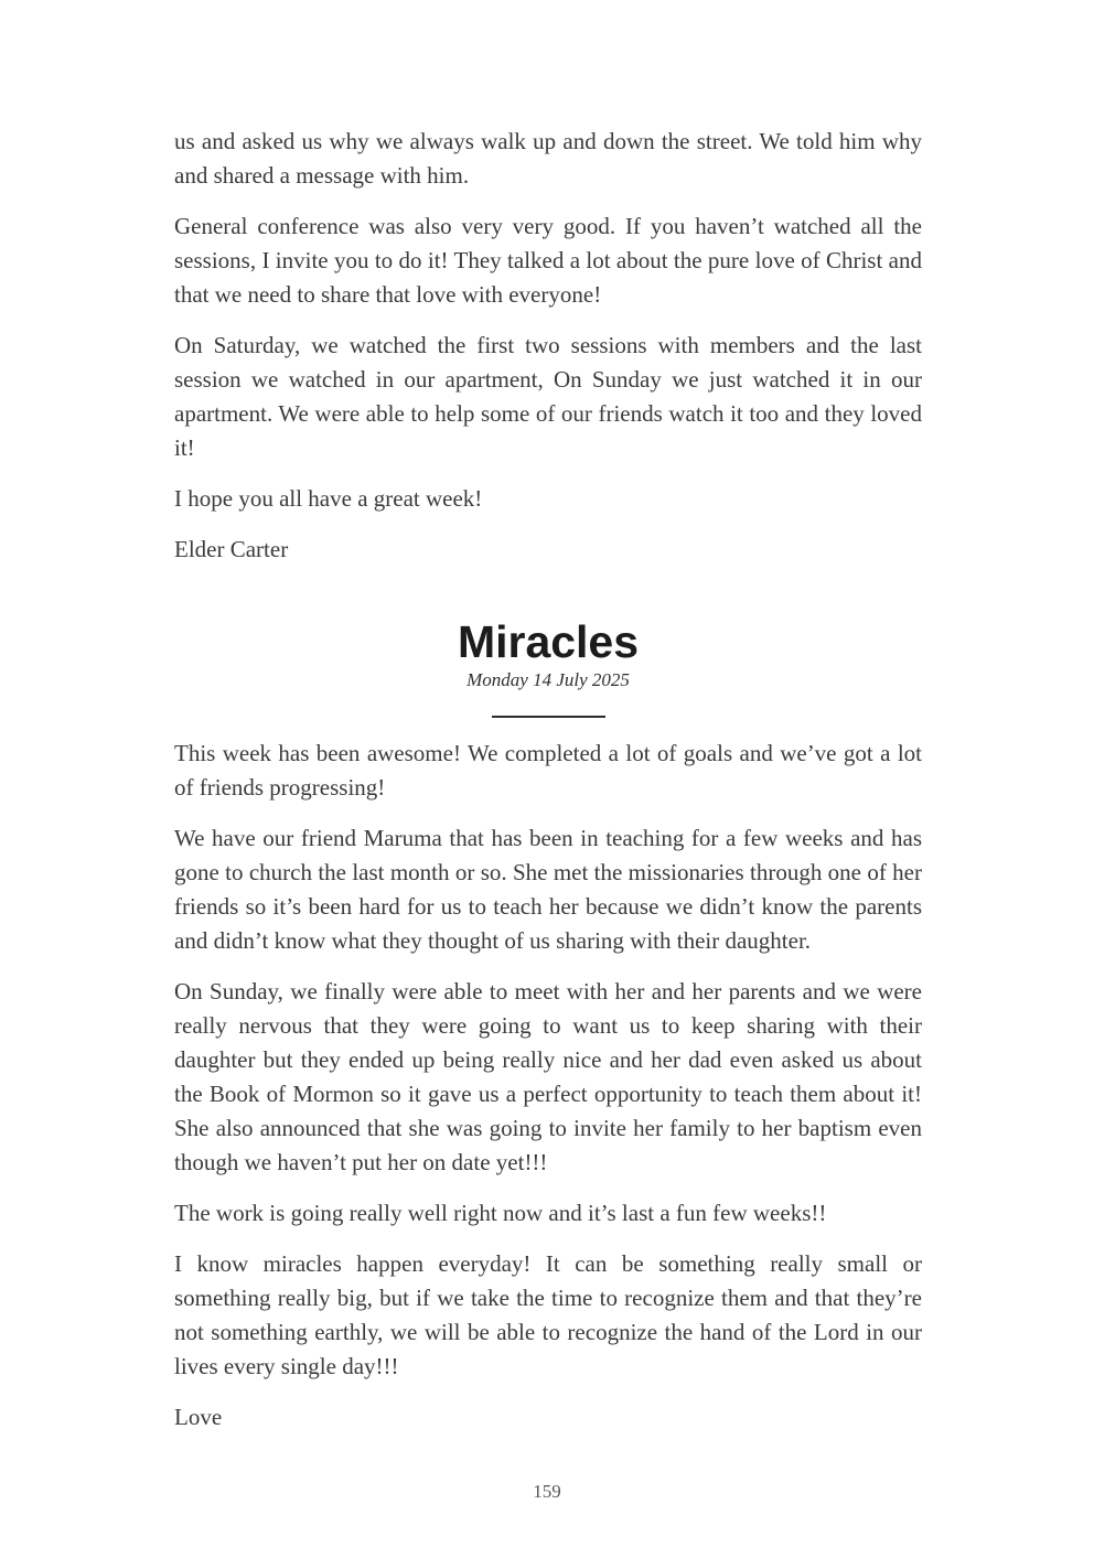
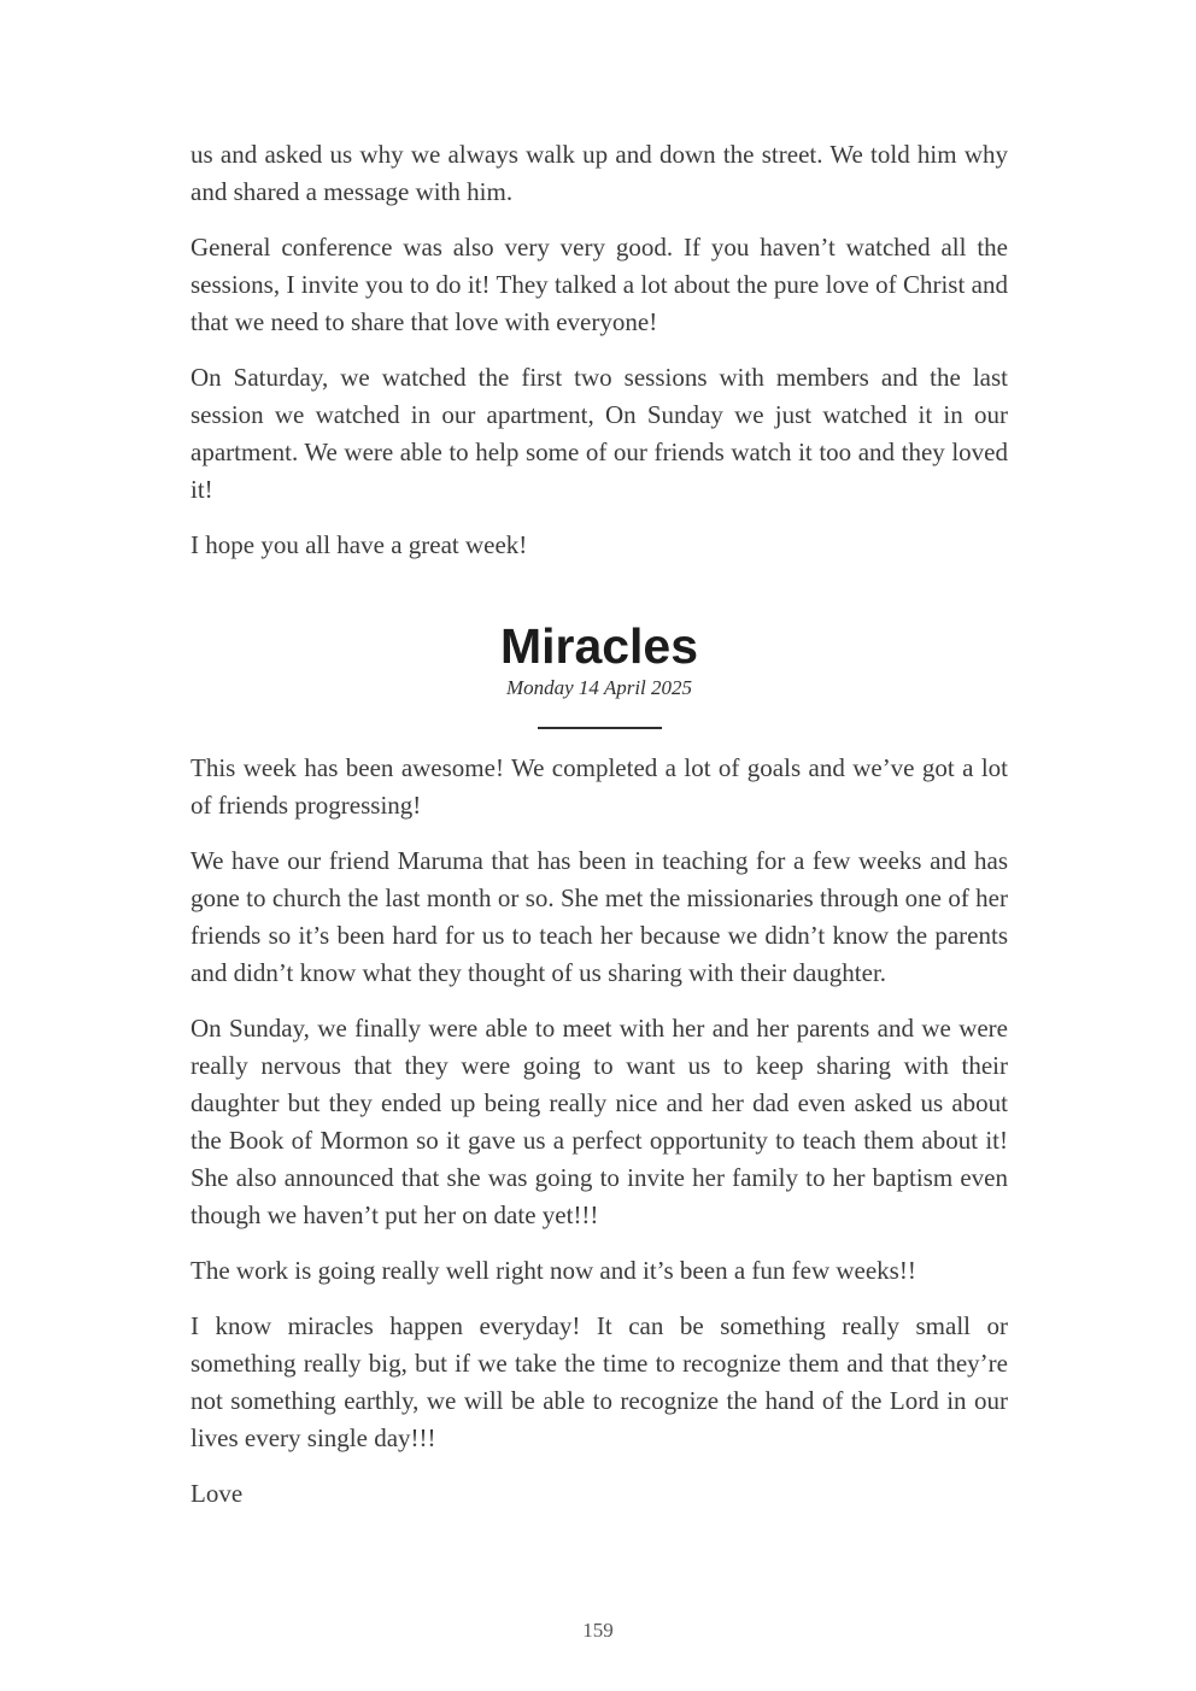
  us and asked us why we always walk up and down the street. We told him why and shared a message with him.
  General conference was also very very good. If you haven’t watched all the sessions, I invite you to do it! They talked a lot about the pure love of Christ and that we need to share that love with everyone!
  On Saturday, we watched the first two sessions with members and the last session we watched in our apartment, On Sunday we just watched it in our apartment. We were able to help some of our friends watch it too and they loved it!
  I hope you all have a great week!
- Elder Carter
  Miracles
- Monday 14 July 2025
+ Monday 14 April 2025
  This week has been awesome! We completed a lot of goals and we’ve got a lot of friends progressing!
  We have our friend Maruma that has been in teaching for a few weeks and has gone to church the last month or so. She met the missionaries through one of her friends so it’s been hard for us to teach her because we didn’t know the parents and didn’t know what they thought of us sharing with their daughter.
  On Sunday, we finally were able to meet with her and her parents and we were really nervous that they were going to want us to keep sharing with their daughter but they ended up being really nice and her dad even asked us about the Book of Mormon so it gave us a perfect opportunity to teach them about it! She also announced that she was going to invite her family to her baptism even though we haven’t put her on date yet!!!
- The work is going really well right now and it’s last a fun few weeks!!
+ The work is going really well right now and it’s been a fun few weeks!!
  I know miracles happen everyday! It can be something really small or something really big, but if we take the time to recognize them and that they’re not something earthly, we will be able to recognize the hand of the Lord in our lives every single day!!!
  Love
  159
